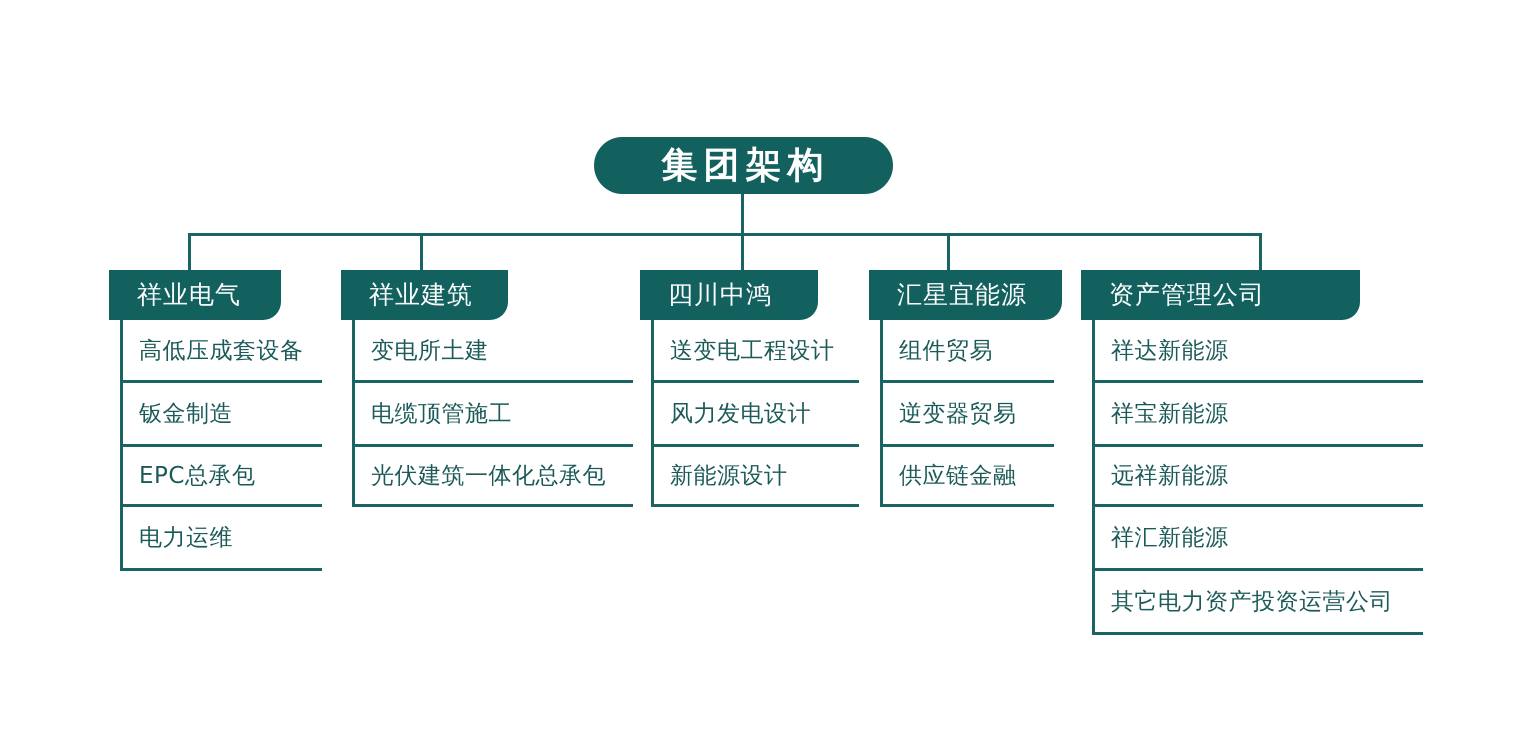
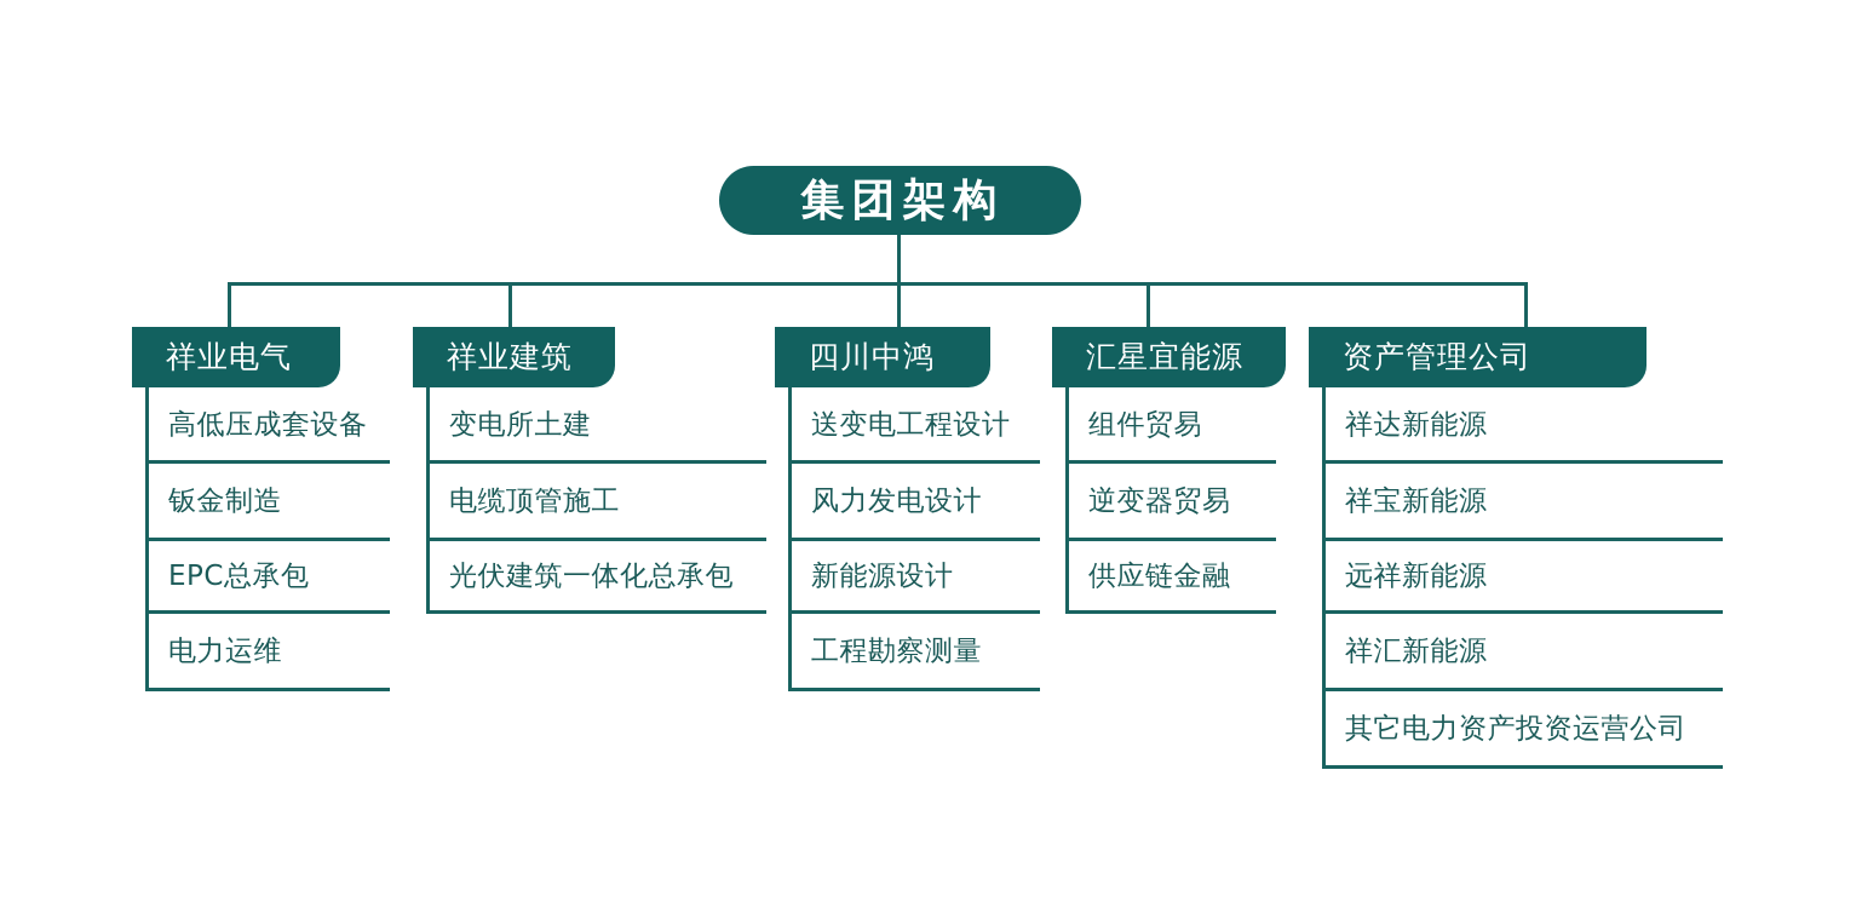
  集团架构
  祥业电气
  高低压成套设备
  钣金制造
  EPC总承包
  电力运维
  祥业建筑
  变电所土建
  电缆顶管施工
  光伏建筑一体化总承包
  四川中鸿
  送变电工程设计
  风力发电设计
  新能源设计
+ 工程勘察测量
  汇星宜能源
  组件贸易
  逆变器贸易
  供应链金融
  资产管理公司
  祥达新能源
  祥宝新能源
  远祥新能源
  祥汇新能源
  其它电力资产投资运营公司
